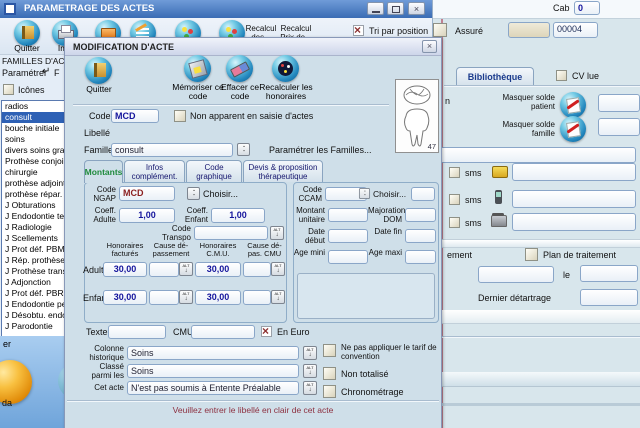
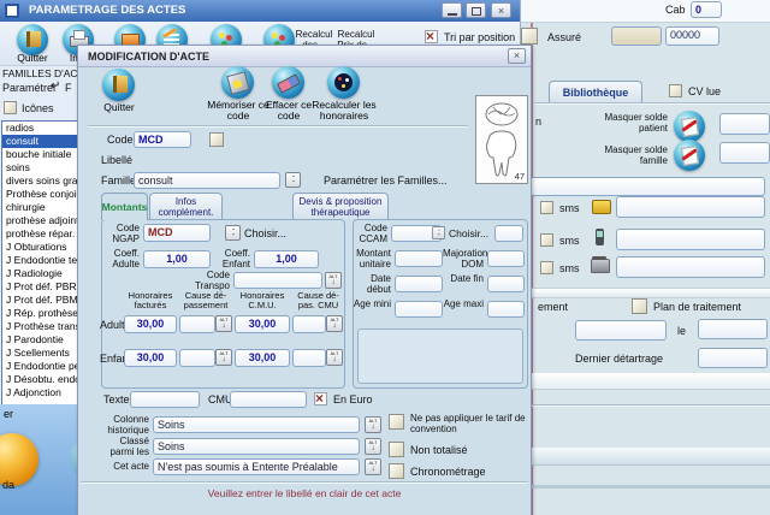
  Cab
  0
  Assuré
- 00004
+ 00000
  Bibliothèque
  CV lue
  n
  Masquer solde patient
  Masquer solde famille
  sms
  sms
  sms
  ement
  Plan de traitement
  le
  Dernier détartrage
  PARAMETRAGE DES ACTES
  ×
  Tri par position
  Quitter
  FAMILLES D'AC
  Paramétrer
  ↵
  F
  Icônes
  radios
  consult
  bouche initiale
  soins
  divers soins gra
  Prothèse conjoi
  chirurgie
  prothèse adjoin
  prothèse répar.
  J Obturations
  J Endodontie te
  J Radiologie
- J Scellements
+ J Prot déf. PBR
  J Prot déf. PBM
  J Rép. prothèse
  J Prothèse tran
- J Adjonction
+ J Parodontie
- J Prot déf. PBR
+ J Scellements
  J Endodontie p
  J Désobtu. end
- J Parodontie
+ J Adjonction
  er
  da
  MODIFICATION D'ACTE
  ×
  Quitter
  Mémoriser ce code
  Effacer ce code
  Recalculer les honoraires
  47
  Code
  MCD
- Non apparent en saisie d'actes
  Libellé
  Famill
  consult
  Paramétrer les Familles...
  Montants
  Infos complément.
- Code graphique
  Devis & proposition thérapeutique
  Code NGAP
  MCD
  Choisir...
  Coeff. Adulte
  1,00
  Coeff. Enfant
  1,00
  Code Transpo
  Honoraires facturés
  Cause dé-passement
  Honoraires C.M.U.
  Cause dé-pas. CMU
  30,00
  30,00
  30,00
  30,00
  Code CCAM
  Choisir...
  Montant unitaire
  Majoration DOM
  Date début
  Date fin
  Age mini
  Age maxi
  Texte
  En Euro
  Colonne historique
  Soins
  Classé parmi les
  Soins
  Cet acte
  N'est pas soumis à Entente Préalable
  Ne pas appliquer le tarif de convention
  Non totalisé
  Chronométrage
  Veuillez entrer le libellé en clair de cet acte
